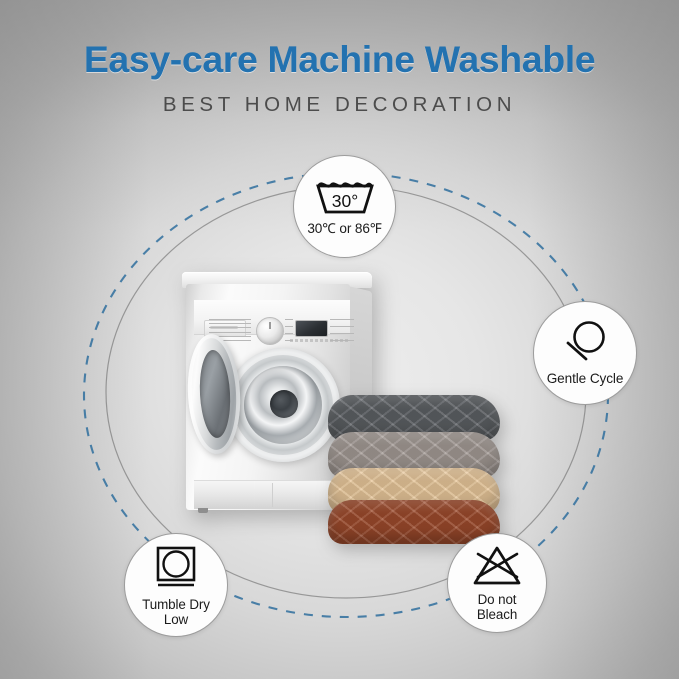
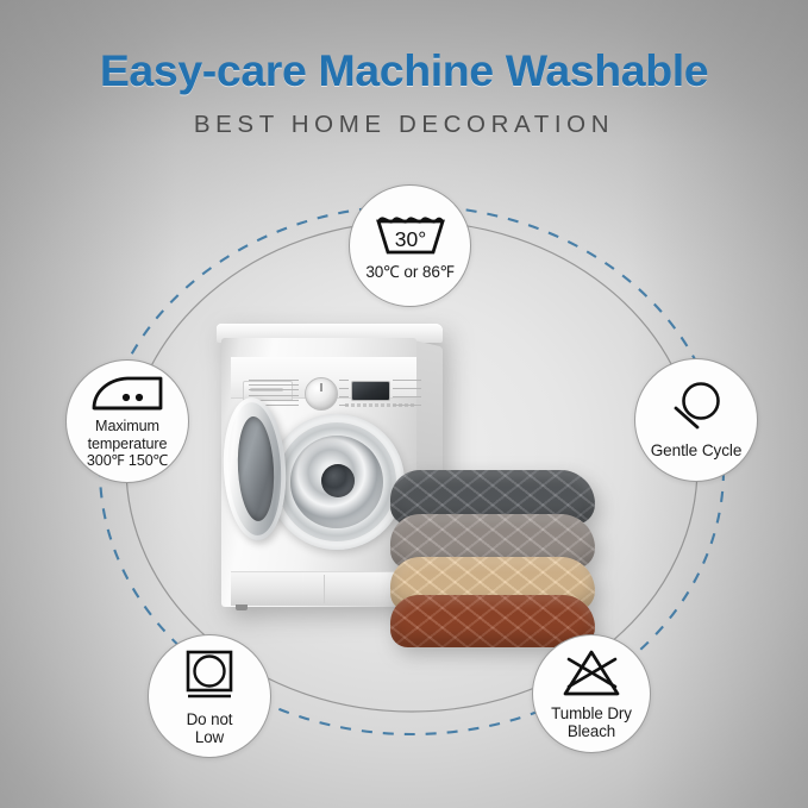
  Easy-care Machine Washable
  BEST HOME DECORATION
  30°
  30℃ or 86℉
+ Maximum
+ temperature
+ 300℉ 150℃
  Gentle Cycle
- Tumble Dry
+ Do not
  Low
- Do not
+ Tumble Dry
  Bleach
